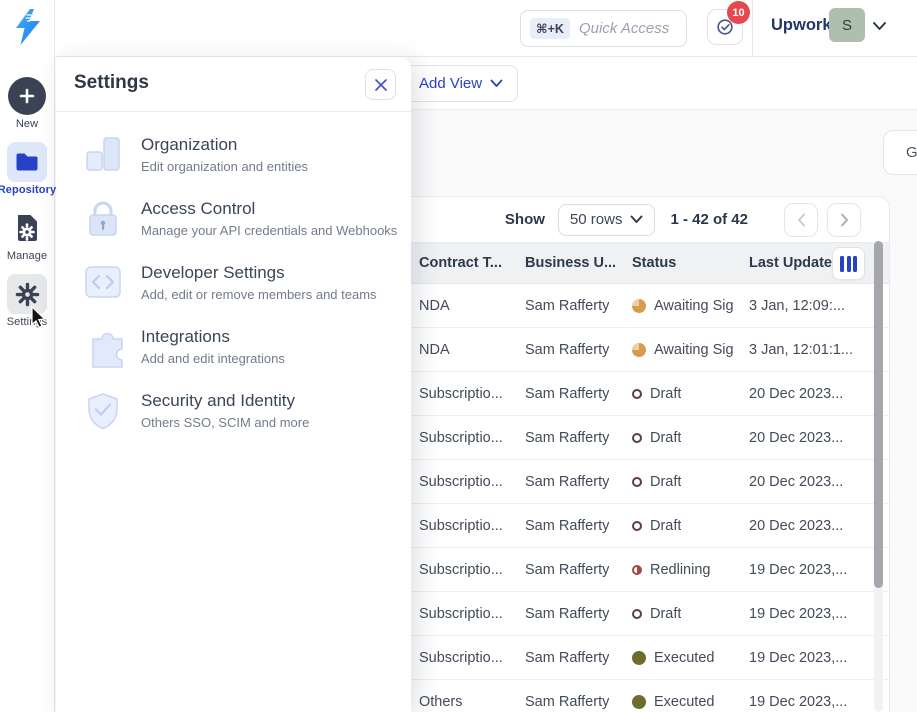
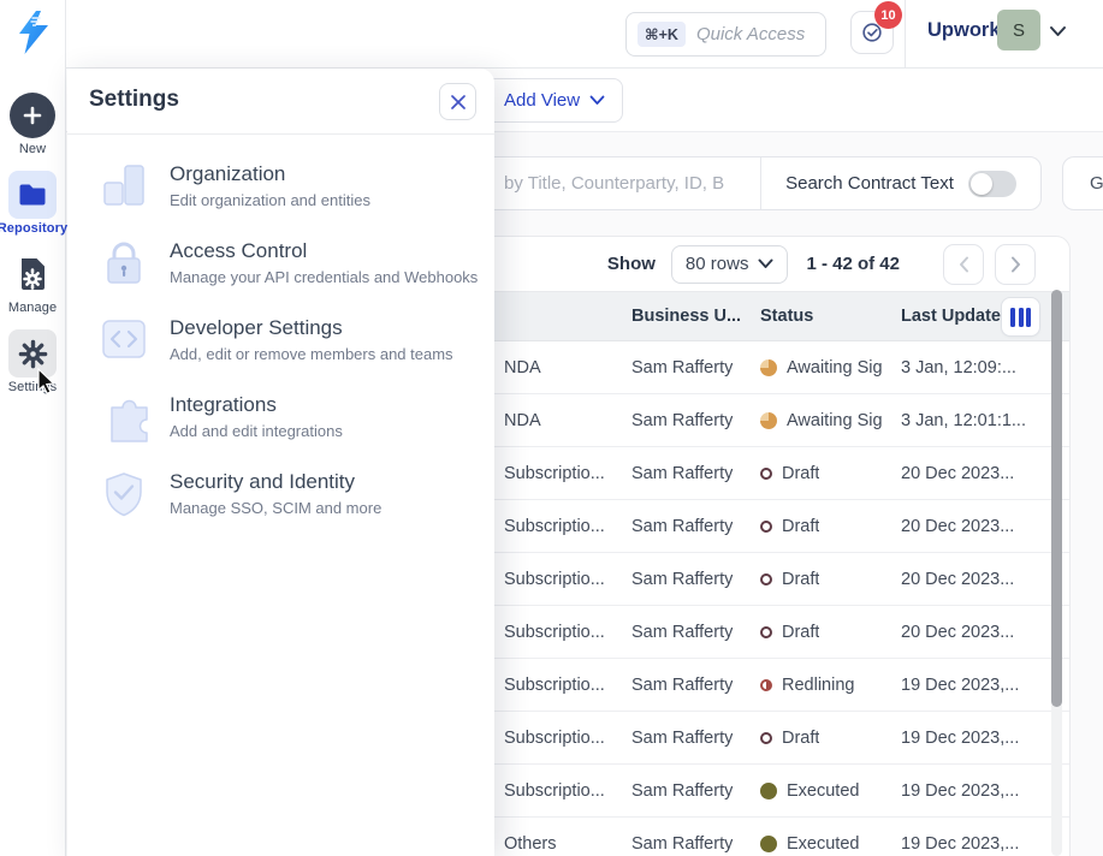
  New
  Repository
  Manage
  Settis
  ⌘+K
  Quick Access
  10
  Upwork
  S
  Add View
+ by Title, Counterparty, ID, B
+ Search Contract Text
  Show
- 50 rows
+ 80 rows
  1 - 42 of 42
- Contract T...
  Business U...
  Status
  Last Update
  NDA
  Sam Rafferty
  Awaiting Sig
  3 Jan, 12:09:...
  NDA
  Sam Rafferty
  Awaiting Sig
  3 Jan, 12:01:1...
  Subscriptio...
  Sam Rafferty
  Draft
  20 Dec 2023...
  Subscriptio...
  Sam Rafferty
  Draft
  20 Dec 2023...
  Subscriptio...
  Sam Rafferty
  Draft
  20 Dec 2023...
  Subscriptio...
  Sam Rafferty
  Draft
  20 Dec 2023...
  Subscriptio...
  Sam Rafferty
  Redlining
  19 Dec 2023,...
  Subscriptio...
  Sam Rafferty
  Draft
  19 Dec 2023,...
  Subscriptio...
  Sam Rafferty
  Executed
  19 Dec 2023,...
  Others
  Sam Rafferty
  Executed
  19 Dec 2023,...
  Settings
  Organization
  Edit organization and entities
  Access Control
  Manage your API credentials and Webhooks
  Developer Settings
  Add, edit or remove members and teams
  Integrations
  Add and edit integrations
  Security and Identity
- Others SSO, SCIM and more
+ Manage SSO, SCIM and more
